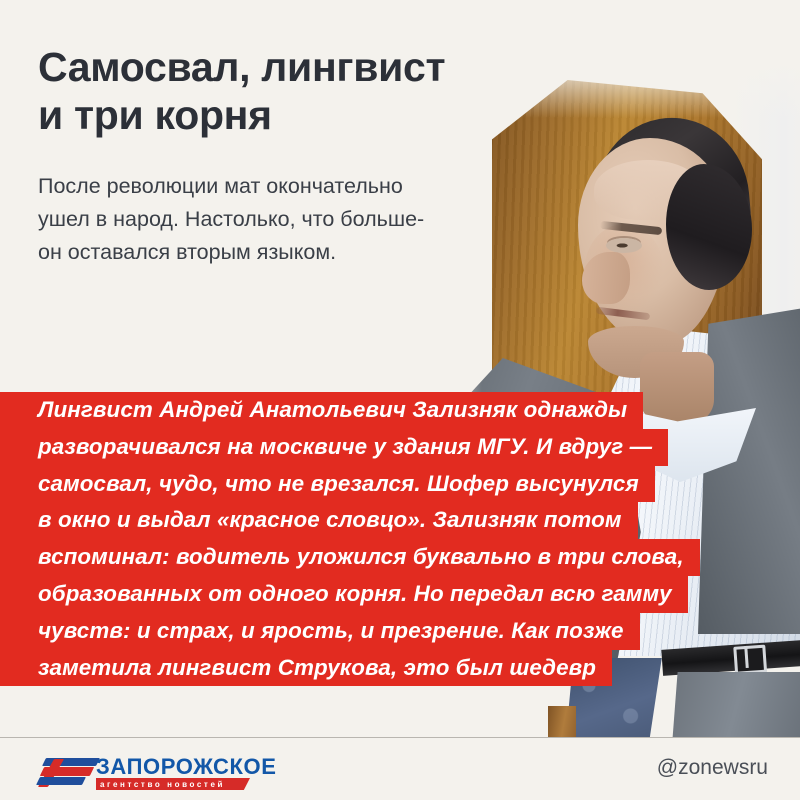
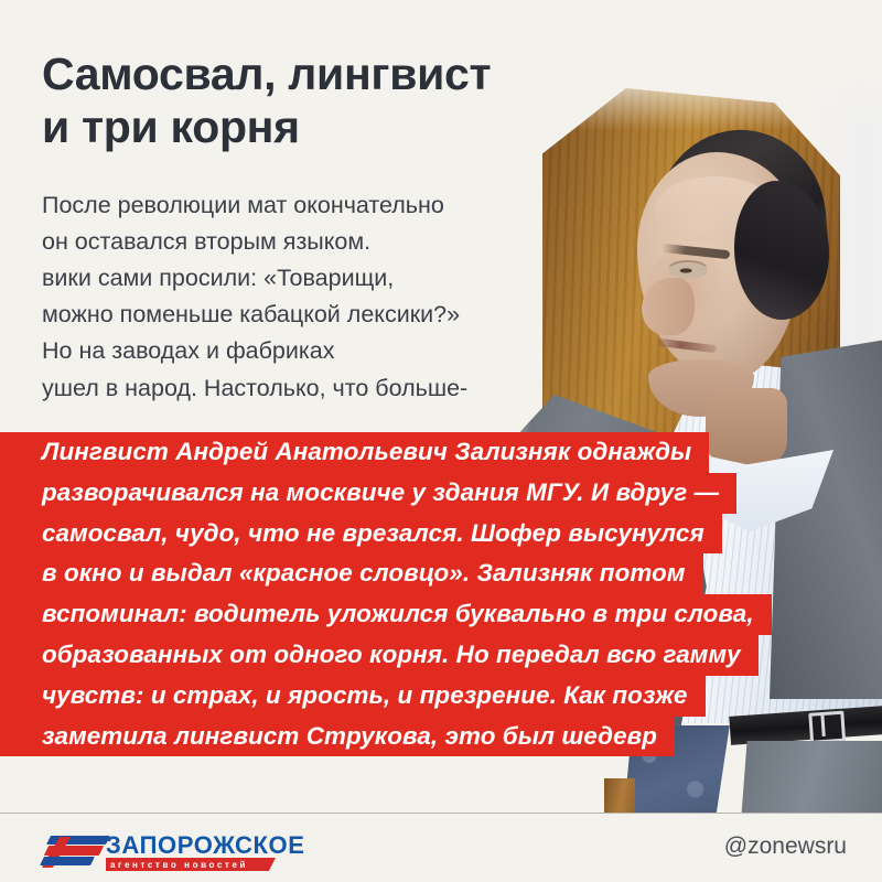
  Самосвал, лингвист
  и три корня
  После революции мат окончательно
- ушел в народ. Настолько, что больше-
+ он оставался вторым языком.
+ вики сами просили: «Товарищи,
+ можно поменьше кабацкой лексики?»
+ Но на заводах и фабриках
- он оставался вторым языком.
+ ушел в народ. Настолько, что больше-
  Лингвист Андрей Анатольевич Зализняк однажды
  разворачивался на москвиче у здания МГУ. И вдруг —
  самосвал, чудо, что не врезался. Шофер высунулся
  в окно и выдал «красное словцо». Зализняк потом
  вспоминал: водитель уложился буквально в три слова,
  образованных от одного корня. Но передал всю гамму
  чувств: и страх, и ярость, и презрение. Как позже
  заметила лингвист Струкова, это был шедевр
  ЗАПОРОЖСКОЕ
  агентство новостей
  @zonewsru
